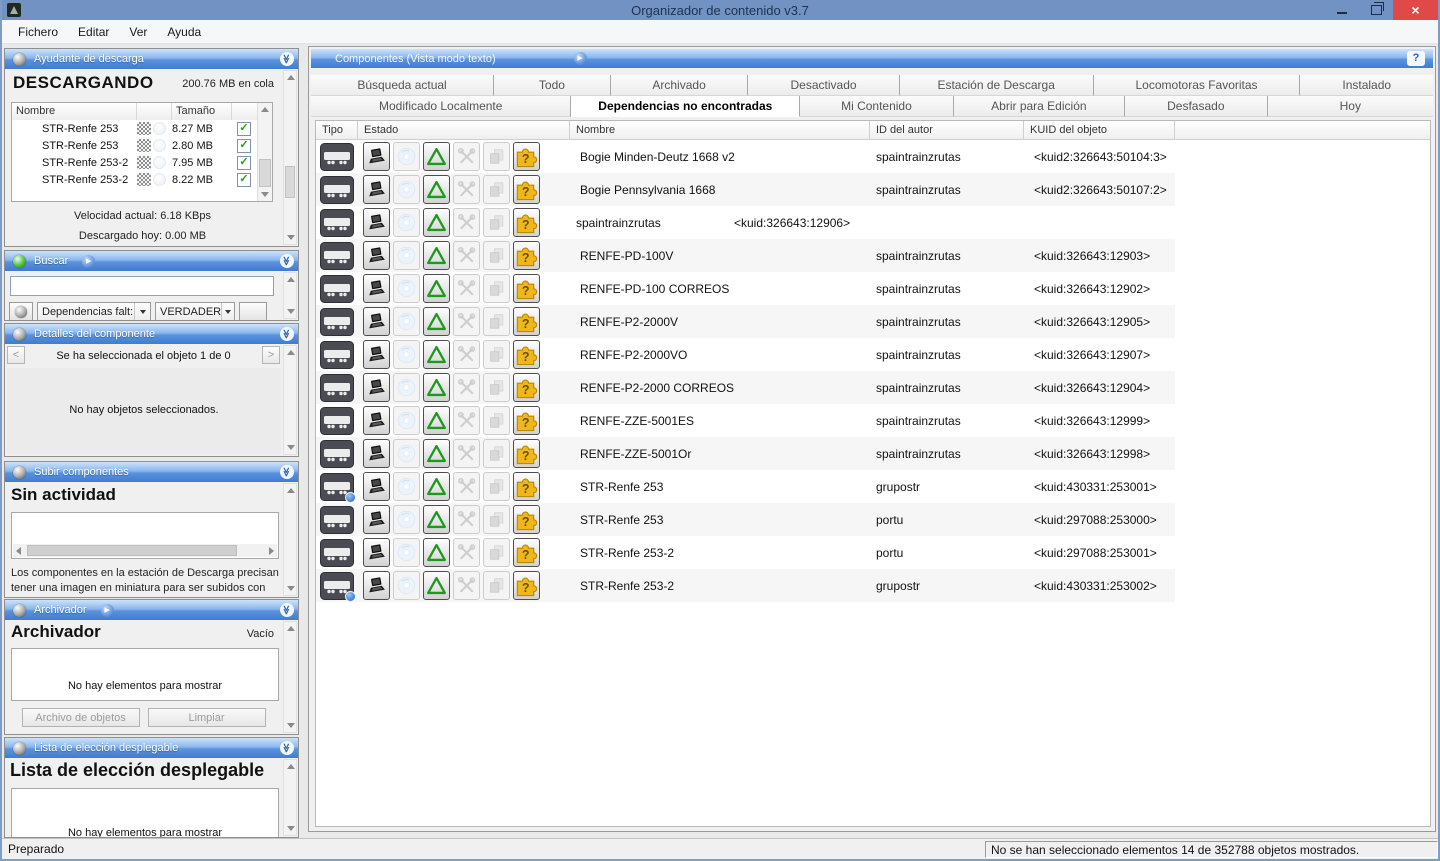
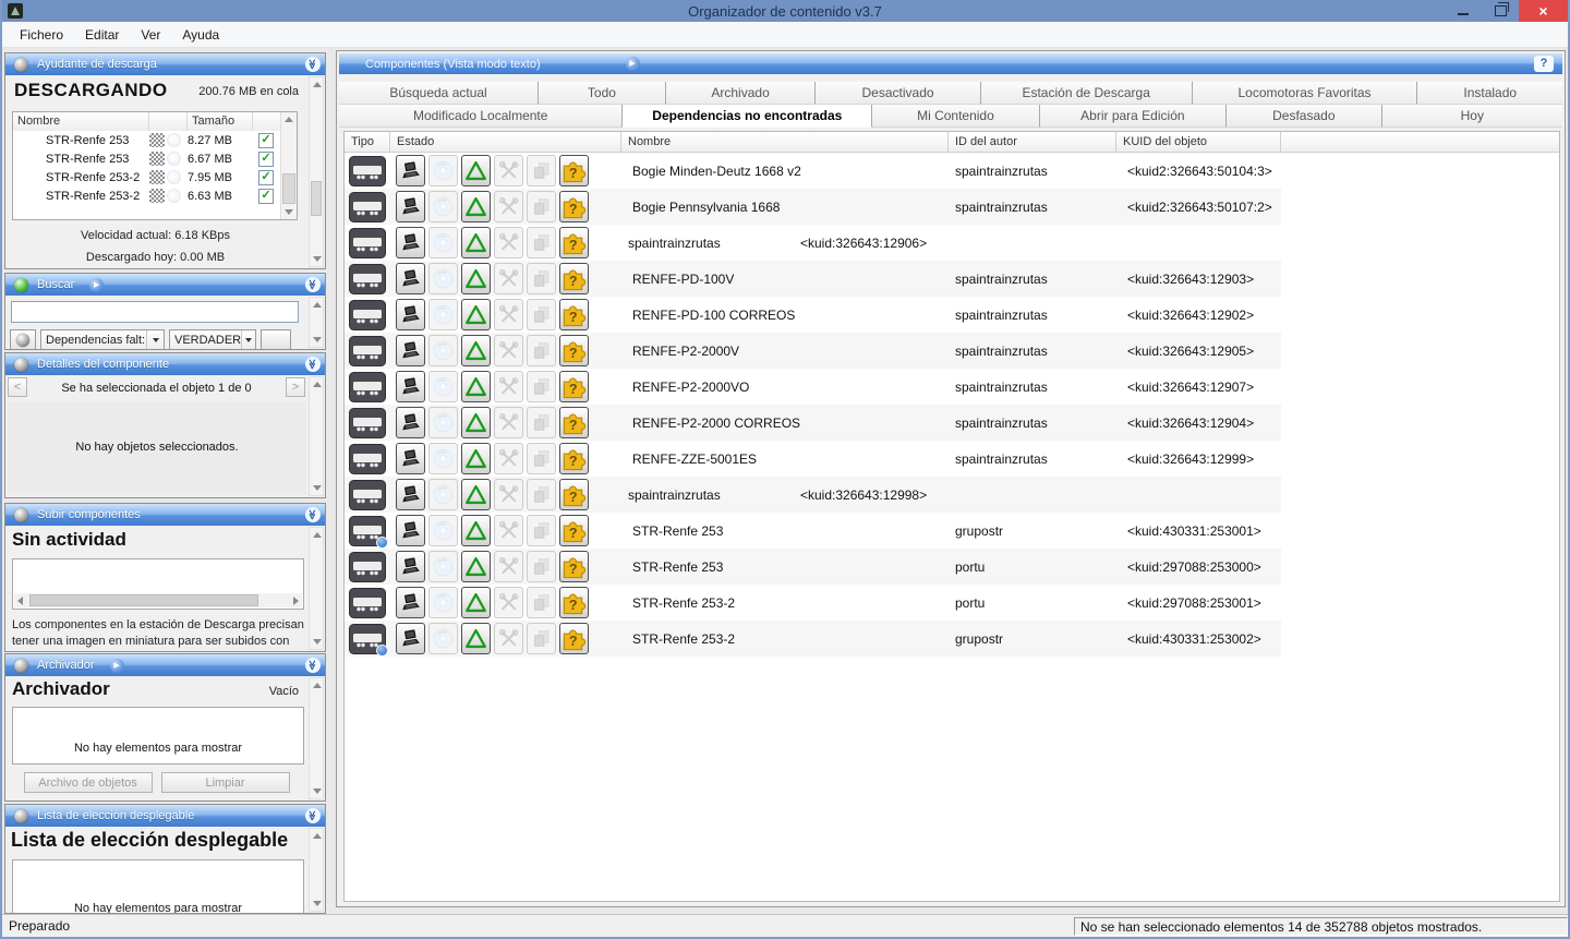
  Organizador de contenido v3.7
  ×
  Fichero
  Editar
  Ver
  Ayuda
  Ayudante de descarga
  DESCARGANDO
  200.76 MB en cola
  Nombre
  Tamaño
  STR-Renfe 253
  8.27 MB
  ✓
  STR-Renfe 253
- 2.80 MB
+ 6.67 MB
  ✓
  STR-Renfe 253-2
  7.95 MB
  ✓
  STR-Renfe 253-2
- 8.22 MB
+ 6.63 MB
  ✓
  Velocidad actual: 6.18 KBps
  Descargado hoy: 0.00 MB
  Buscar
  Dependencias falt:
  VERDADER
  Detalles del componente
  <
  Se ha seleccionada el objeto 1 de 0
  >
  No hay objetos seleccionados.
  Subir componentes
  Sin actividad
  Los componentes en la estación de Descarga precisan
  tener una imagen en miniatura para ser subidos con
  Archivador
  Archivador
  Vacío
  No hay elementos para mostrar
  Archivo de objetos
  Limpiar
  Lista de elección desplegable
  Lista de elección desplegable
  No hay elementos para mostrar
  Componentes (Vista modo texto)
  ?
  Búsqueda actual
  Todo
  Archivado
  Desactivado
  Estación de Descarga
  Locomotoras Favoritas
  Instalado
  Modificado Localmente
  Dependencias no encontradas
  Mi Contenido
  Abrir para Edición
  Desfasado
  Hoy
  Tipo
  Estado
  Nombre
  ID del autor
  KUID del objeto
  ?
  Bogie Minden-Deutz 1668 v2
  spaintrainzrutas
  <kuid2:326643:50104:3>
  ?
  Bogie Pennsylvania 1668
  spaintrainzrutas
  <kuid2:326643:50107:2>
  ?
  spaintrainzrutas
  <kuid:326643:12906>
  ?
  RENFE-PD-100V
  spaintrainzrutas
  <kuid:326643:12903>
  ?
  RENFE-PD-100 CORREOS
  spaintrainzrutas
  <kuid:326643:12902>
  ?
  RENFE-P2-2000V
  spaintrainzrutas
  <kuid:326643:12905>
  ?
  RENFE-P2-2000VO
  spaintrainzrutas
  <kuid:326643:12907>
  ?
  RENFE-P2-2000 CORREOS
  spaintrainzrutas
  <kuid:326643:12904>
  ?
  RENFE-ZZE-5001ES
  spaintrainzrutas
  <kuid:326643:12999>
  ?
- RENFE-ZZE-5001Or
  spaintrainzrutas
  <kuid:326643:12998>
  ?
  STR-Renfe 253
  grupostr
  <kuid:430331:253001>
  ?
  STR-Renfe 253
  portu
  <kuid:297088:253000>
  ?
  STR-Renfe 253-2
  portu
  <kuid:297088:253001>
  ?
  STR-Renfe 253-2
  grupostr
  <kuid:430331:253002>
  Preparado
  No se han seleccionado elementos 14 de 352788 objetos mostrados.
